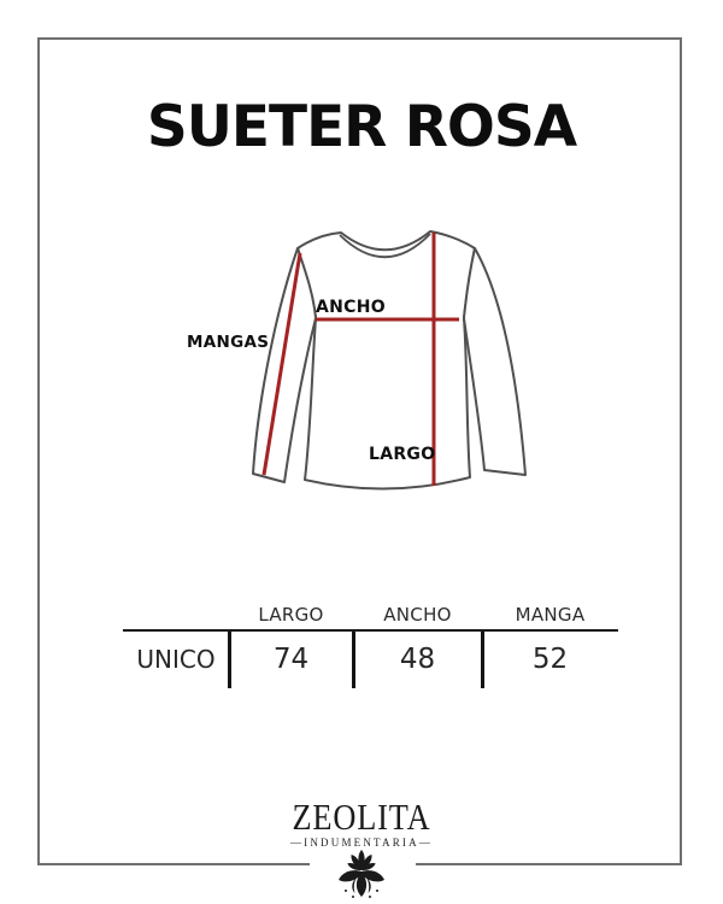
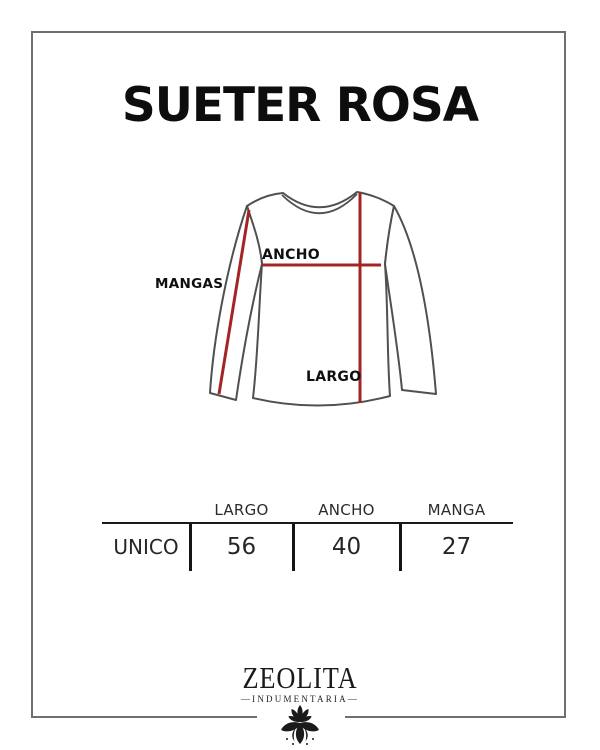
  SUETER ROSA
  MANGAS
  ANCHO
  LARGO
  LARGO
  ANCHO
  MANGA
  UNICO
- 74
+ 56
- 48
+ 40
- 52
+ 27
  ZEOLITA
  —INDUMENTARIA—
